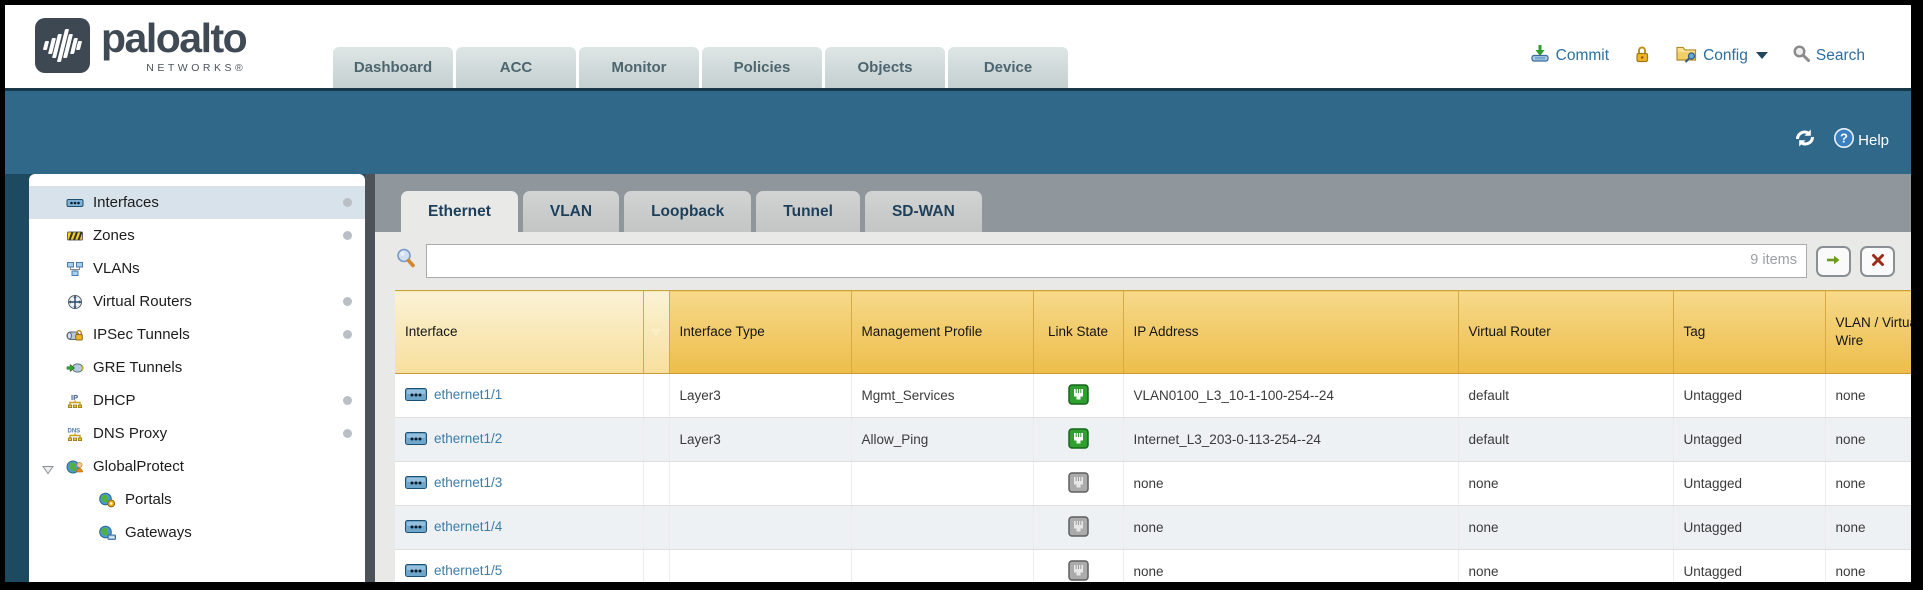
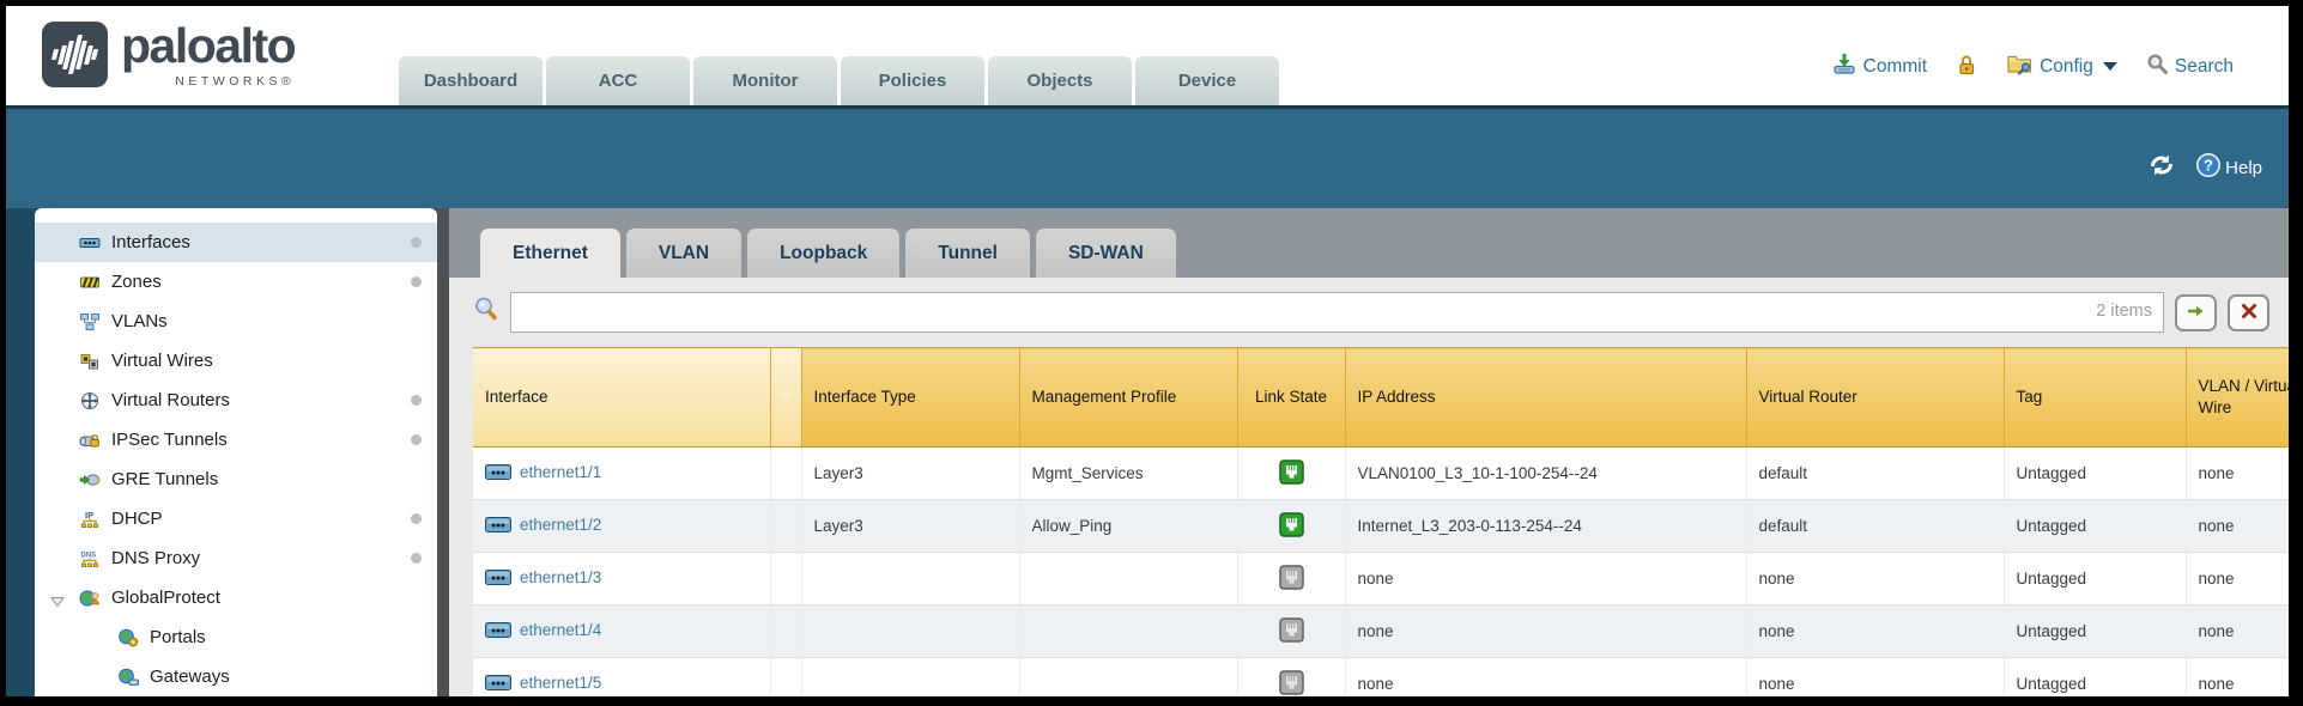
  paloalto
  NETWORKS®
  Dashboard
  ACC
  Monitor
  Policies
  Objects
  Device
  Commit
  Config
  Search
  ?
  Help
  Interfaces
  Zones
  VLANs
+ Virtual Wires
  Virtual Routers
  IPSec Tunnels
  GRE Tunnels
  IP
  DHCP
  DNS Proxy
  GlobalProtect
  Portals
  Gateways
  Ethernet
  VLAN
  Loopback
  Tunnel
  SD-WAN
- 9 items
+ 2 items
  Interface		Interface Type	Management Profile	Link State	IP Address	Virtual Router	Tag	VLAN / Virtu Wire
  ethernet1/1		Layer3	Mgmt_Services		VLAN0100_L3_10-1-100-254--24	default	Untagged	none
  ethernet1/2		Layer3	Allow_Ping		Internet_L3_203-0-113-254--24	default	Untagged	none
  ethernet1/3					none	none	Untagged	none
  ethernet1/4					none	none	Untagged	none
  ethernet1/5					none	none	Untagged	none
